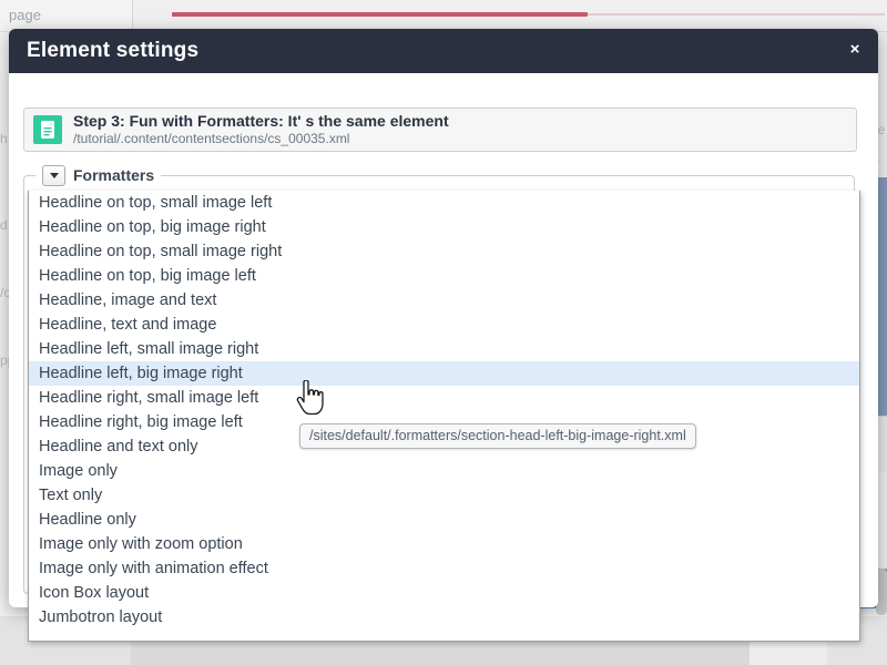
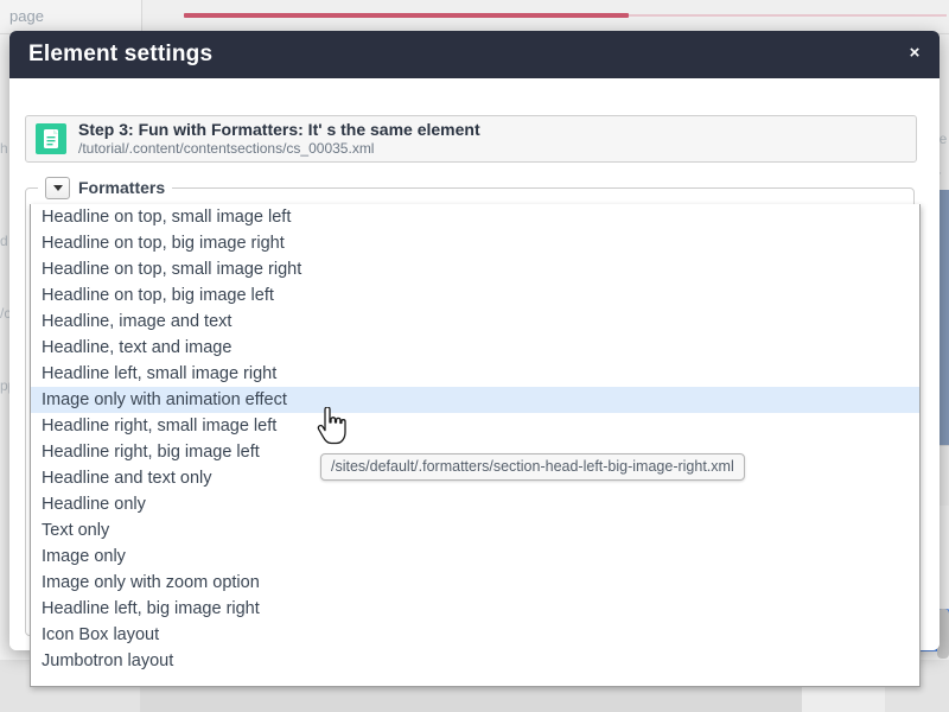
  page
  h
  d
  /c
  Element settings
  ×
  Step 3: Fun with Formatters: It' s the same element
  /tutorial/.content/contentsections/cs_00035.xml
  Formatters
  Headline on top, small image left
  Headline on top, big image right
  Headline on top, small image right
  Headline on top, big image left
  Headline, image and text
  Headline, text and image
  Headline left, small image right
- Headline left, big image right
+ Image only with animation effect
  Headline right, small image left
  Headline right, big image left
  Headline and text only
- Image only
+ Headline only
  Text only
- Headline only
+ Image only
  Image only with zoom option
- Image only with animation effect
+ Headline left, big image right
  Icon Box layout
  Jumbotron layout
  /sites/default/.formatters/section-head-left-big-image-right.xml
